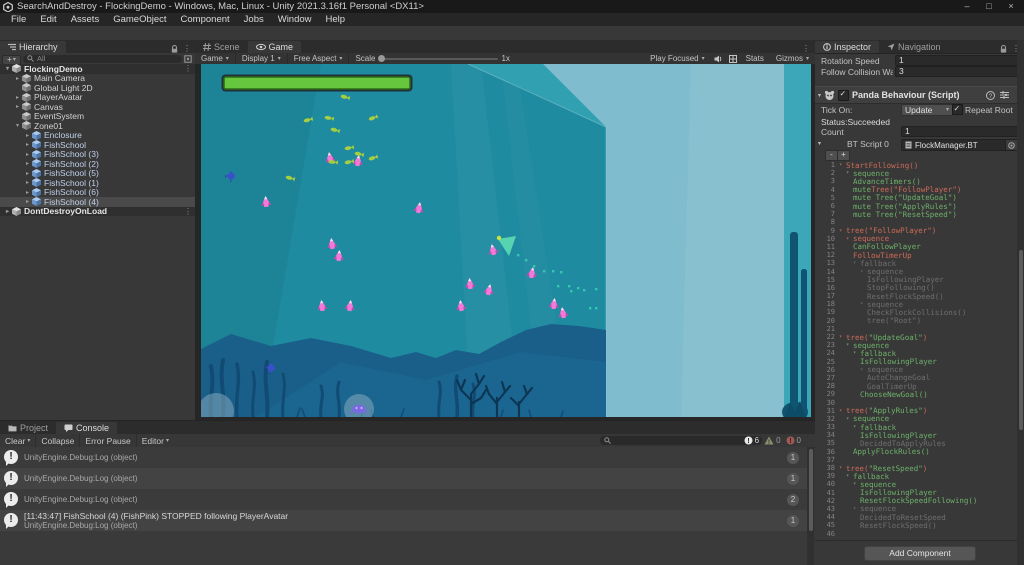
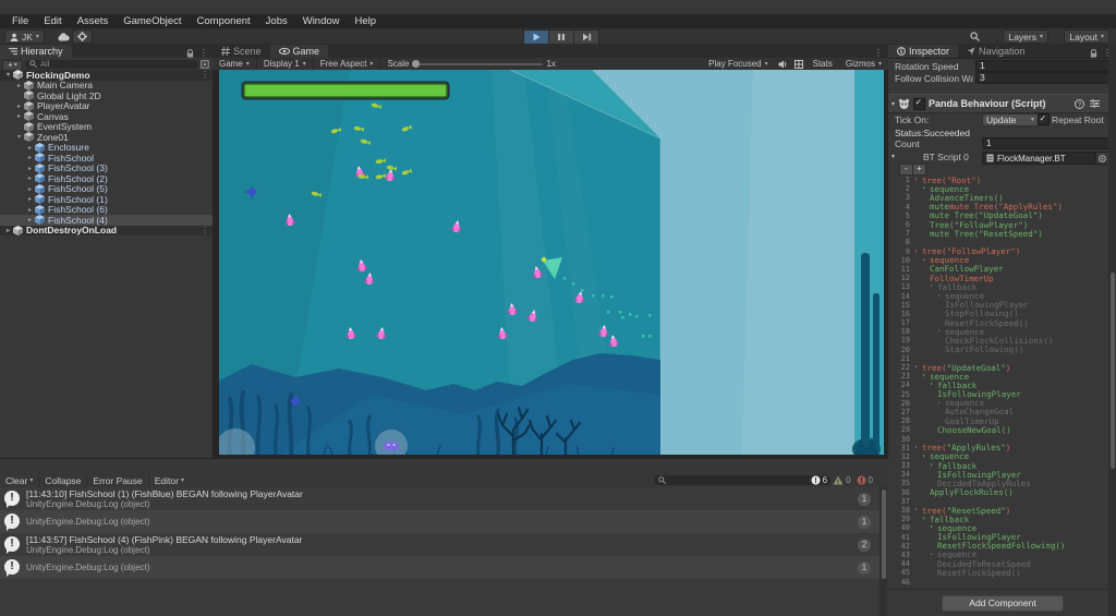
- SearchAndDestroy - FlockingDemo - Windows, Mac, Linux - Unity 2021.3.16f1 Personal <DX11>
- –
- □
- ×
  File
  Edit
  Assets
  GameObject
  Component
  Jobs
  Window
  Help
+ JK
+ Layers
+ Layout
  Hierarchy
  ⋮
  +
  All
  FlockingDemo
  ⋮
  Main Camera
  Global Light 2D
  PlayerAvatar
  Canvas
  EventSystem
  Zone01
  Enclosure
  FishSchool
  FishSchool (3)
  FishSchool (2)
  FishSchool (5)
  FishSchool (1)
  FishSchool (6)
  FishSchool (4)
  DontDestroyOnLoad
  ⋮
  Scene
  Game
  ⋮
  Game
  Display 1
  Free Aspect
  Scale
  1x
  Play Focused
  Stats
  Gizmos
- Project
- Console
  Clear
  Collapse
  Error Pause
  Editor
  6
  0
  0
  !
+ [11:43:10] FishSchool (1) (FishBlue) BEGAN following PlayerAvatar
  UnityEngine.Debug:Log (object)
  1
  !
  UnityEngine.Debug:Log (object)
  1
  !
+ [11:43:57] FishSchool (4) (FishPink) BEGAN following PlayerAvatar
  UnityEngine.Debug:Log (object)
  2
  !
- [11:43:47] FishSchool (4) (FishPink) STOPPED following PlayerAvatar
  UnityEngine.Debug:Log (object)
  1
  Inspector
  Navigation
  ⋮
  Rotation Speed
  1
  Follow Collision Wa
  3
  Panda Behaviour (Script)
  Tick On:
  Update
  Repeat Root
  Status:Succeeded
  Count
  1
  BT Script 0
  FlockManager.BT
  -
  +
  1
- StartFollowing()
+ tree("Root")
  2
  sequence
  3
  AdvanceTimers()
  4
  mute
- Tree("FollowPlayer")
+ mute Tree("ApplyRules")
  5
  mute Tree("UpdateGoal")
  6
- mute Tree("ApplyRules")
+ Tree("FollowPlayer")
  7
  mute Tree("ResetSpeed")
  8
  9
  tree("FollowPlayer")
  10
  sequence
  11
  CanFollowPlayer
  12
  FollowTimerUp
  13
  fallback
  14
  sequence
  15
  IsFollowingPlayer
  16
  StopFollowing()
  17
  ResetFlockSpeed()
  18
  sequence
  19
  CheckFlockCollisions()
  20
- tree("Root")
+ StartFollowing()
  21
  22
  tree(
  "UpdateGoal"
  )
  23
  sequence
  24
  fallback
  25
  IsFollowingPlayer
  26
  sequence
  27
  AutoChangeGoal
  28
  GoalTimerUp
  29
  ChooseNewGoal()
  30
  31
  tree(
  "ApplyRules"
  )
  32
  sequence
  33
  fallback
  34
  IsFollowingPlayer
  35
  DecidedToApplyRules
  36
  ApplyFlockRules()
  37
  38
  tree(
  "ResetSpeed"
  )
  39
  fallback
  40
  sequence
  41
  IsFollowingPlayer
  42
  ResetFlockSpeedFollowing()
  43
  sequence
  44
  DecidedToResetSpeed
  45
  ResetFlockSpeed()
  46
  Add Component
